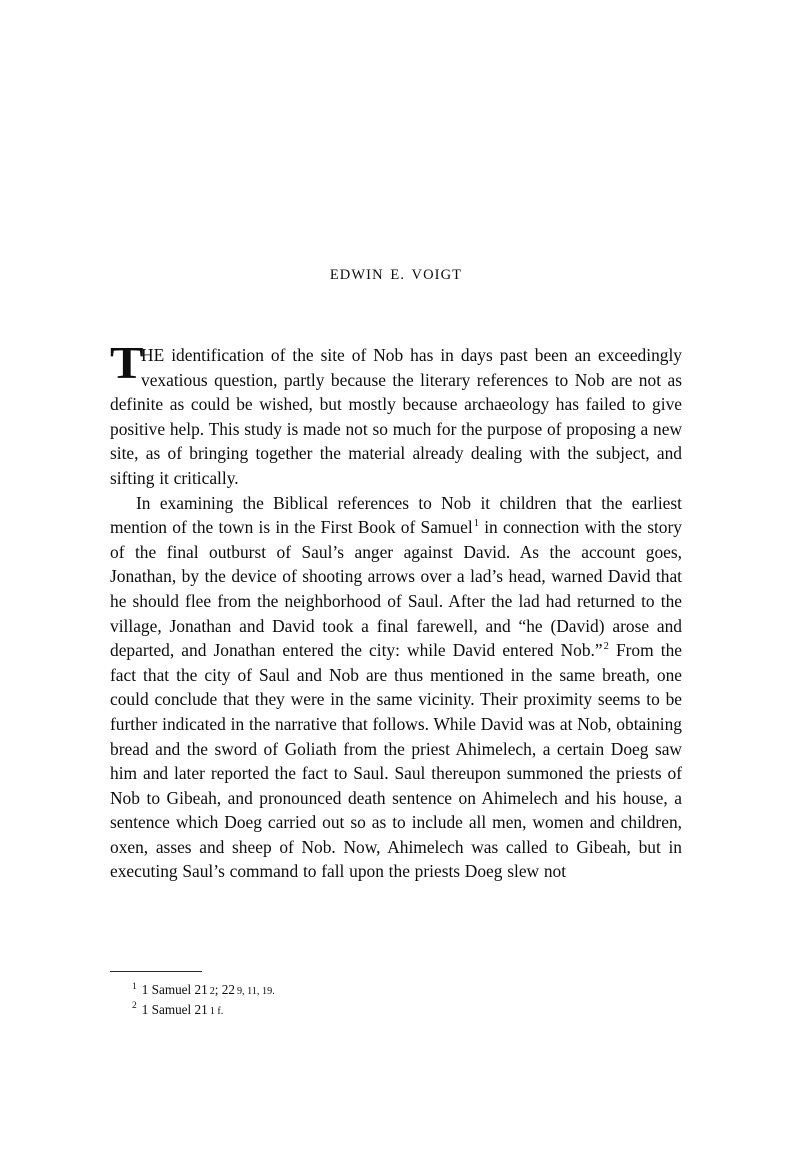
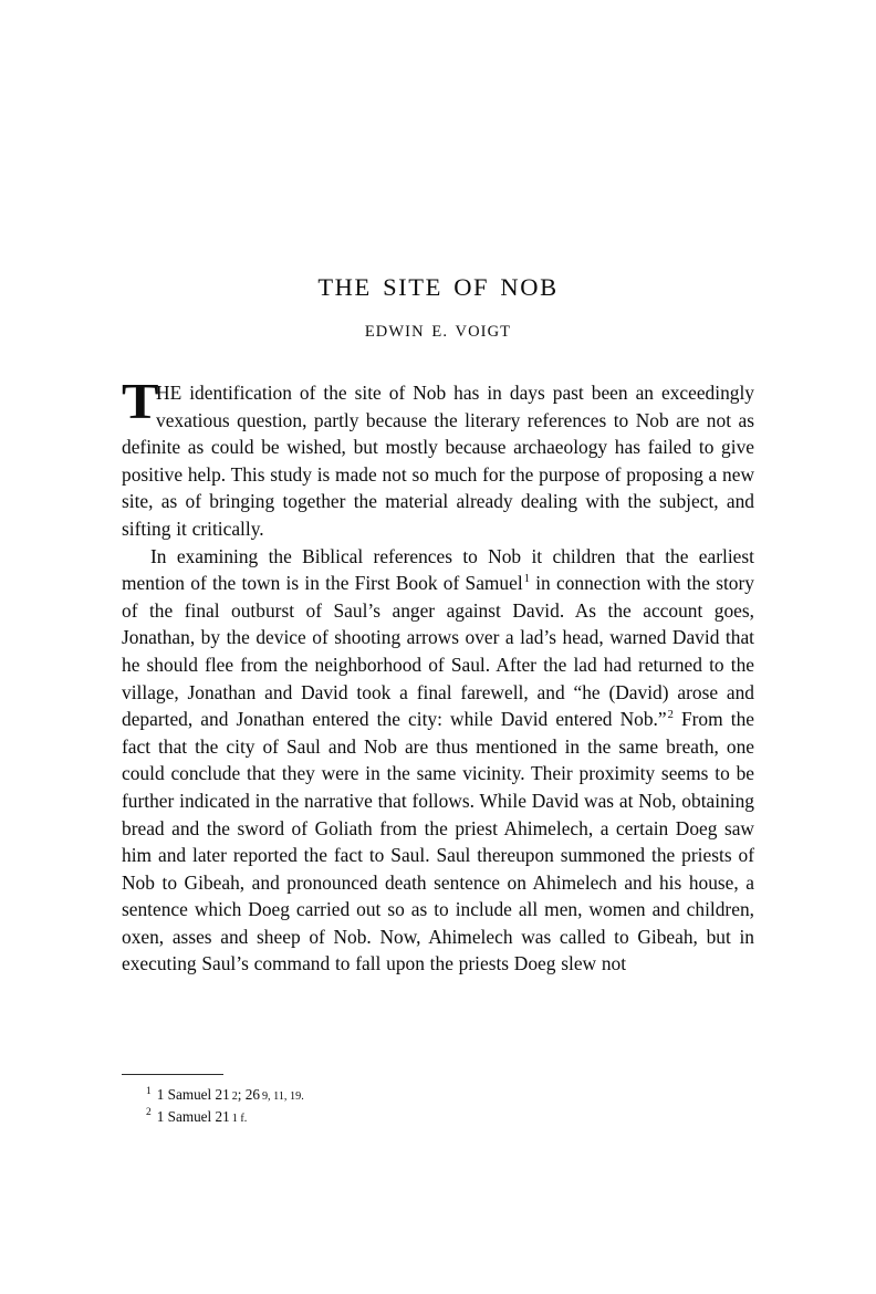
+ THE SITE OF NOB
  EDWIN E. VOIGT
  T
  HE identification of the site of Nob has in days past been an exceedingly vexatious question, partly because the literary references to Nob are not as definite as could be wished, but mostly because archaeology has failed to give positive help. This study is made not so much for the purpose of proposing a new site, as of bringing together the material already dealing with the subject, and sifting it critically.
  In examining the Biblical references to Nob it children that the earliest mention of the town is in the First Book of Samuel1 in connection with the story of the final outburst of Saul’s anger against David. As the account goes, Jonathan, by the device of shooting arrows over a lad’s head, warned David that he should flee from the neighborhood of Saul. After the lad had returned to the village, Jonathan and David took a final farewell, and “he (David) arose and departed, and Jonathan entered the city: while David entered Nob.”2 From the fact that the city of Saul and Nob are thus mentioned in the same breath, one could conclude that they were in the same vicinity. Their proximity seems to be further indicated in the narrative that follows. While David was at Nob, obtaining bread and the sword of Goliath from the priest Ahimelech, a certain Doeg saw him and later reported the fact to Saul. Saul thereupon summoned the priests of Nob to Gibeah, and pronounced death sentence on Ahimelech and his house, a sentence which Doeg carried out so as to include all men, women and children, oxen, asses and sheep of Nob. Now, Ahimelech was called to Gibeah, but in executing Saul’s command to fall upon the priests Doeg slew not
- 1 1 Samuel 21 2; 22 9, 11, 19.
+ 1 1 Samuel 21 2; 26 9, 11, 19.
  2 1 Samuel 21 1 f.
